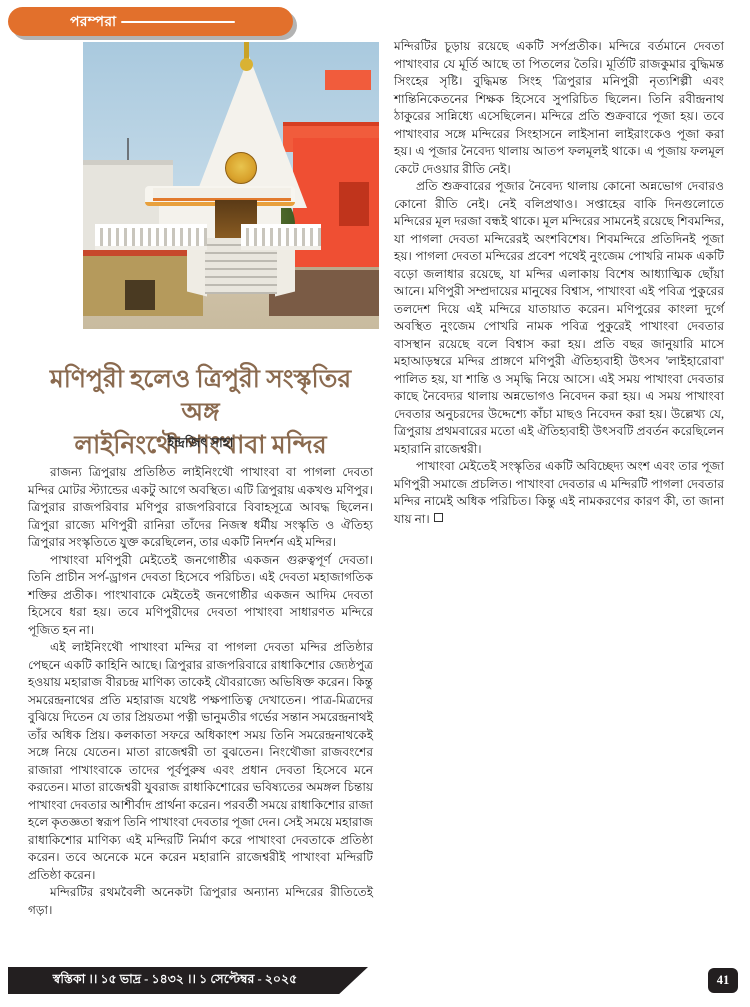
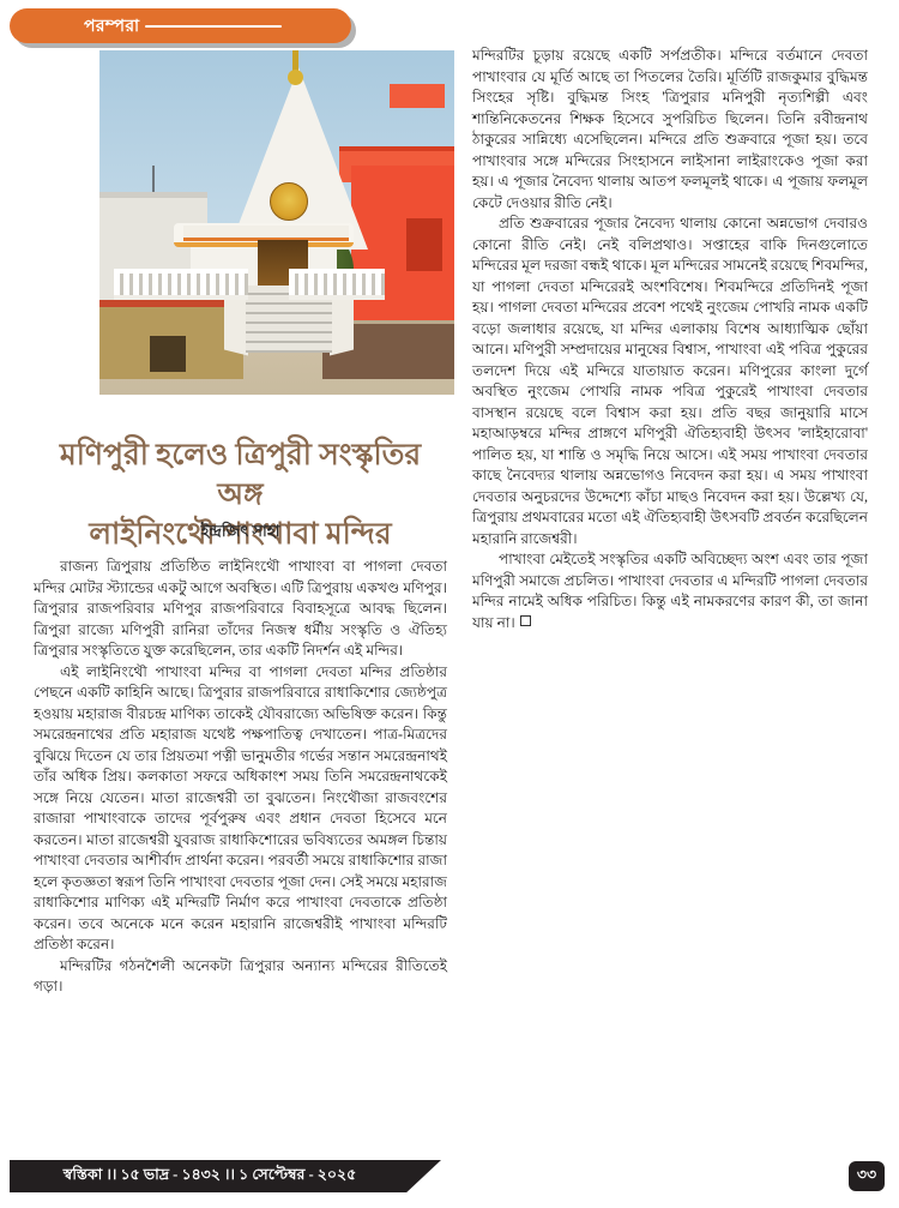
  পরম্পরা
  মণিপুরী হলেও ত্রিপুরী সংস্কৃতির অঙ্গ
  লাইনিংথৌ পাংখাবা মন্দির
  ইন্দ্রজিৎ সাহা
  রাজন্য ত্রিপুরায় প্রতিষ্ঠিত লাইনিংথৌ পাখাংবা বা পাগলা দেবতা মন্দির মোটর স্ট্যান্ডের একটু আগে অবস্থিত। এটি ত্রিপুরায় একখণ্ড মণিপুর। ত্রিপুরার রাজপরিবার মণিপুর রাজপরিবারে বিবাহসূত্রে আবদ্ধ ছিলেন। ত্রিপুরা রাজ্যে মণিপুরী রানিরা তাঁদের নিজস্ব ধর্মীয় সংস্কৃতি ও ঐতিহ্য ত্রিপুরার সংস্কৃতিতে যুক্ত করেছিলেন, তার একটি নিদর্শন এই মন্দির।
- পাখাংবা মণিপুরী মেইতেই জনগোষ্ঠীর একজন গুরুত্বপূর্ণ দেবতা। তিনি প্রাচীন সর্প-ড্রাগন দেবতা হিসেবে পরিচিত। এই দেবতা মহাজাগতিক শক্তির প্রতীক। পাংখাবাকে মেইতেই জনগোষ্ঠীর একজন আদিম দেবতা হিসেবে ধরা হয়। তবে মণিপুরীদের দেবতা পাখাংবা সাধারণত মন্দিরে পূজিত হন না।
  এই লাইনিংথৌ পাখাংবা মন্দির বা পাগলা দেবতা মন্দির প্রতিষ্ঠার পেছনে একটি কাহিনি আছে। ত্রিপুরার রাজপরিবারে রাধাকিশোর জ্যেষ্ঠপুত্র হওয়ায় মহারাজ বীরচন্দ্র মাণিক্য তাকেই যৌবরাজ্যে অভিষিক্ত করেন। কিন্তু সমরেন্দ্রনাথের প্রতি মহারাজ যথেষ্ট পক্ষপাতিত্ব দেখাতেন। পাত্র-মিত্রদের বুঝিয়ে দিতেন যে তার প্রিয়তমা পত্নী ভানুমতীর গর্ভের সন্তান সমরেন্দ্রনাথই তাঁর অধিক প্রিয়। কলকাতা সফরে অধিকাংশ সময় তিনি সমরেন্দ্রনাথকেই সঙ্গে নিয়ে যেতেন। মাতা রাজেশ্বরী তা বুঝতেন। নিংথৌজা রাজবংশের রাজারা পাখাংবাকে তাদের পূর্বপুরুষ এবং প্রধান দেবতা হিসেবে মনে করতেন। মাতা রাজেশ্বরী যুবরাজ রাধাকিশোরের ভবিষ্যতের অমঙ্গল চিন্তায় পাখাংবা দেবতার আশীর্বাদ প্রার্থনা করেন। পরবর্তী সময়ে রাধাকিশোর রাজা হলে কৃতজ্ঞতা স্বরূপ তিনি পাখাংবা দেবতার পূজা দেন। সেই সময়ে মহারাজ রাধাকিশোর মাণিক্য এই মন্দিরটি নির্মাণ করে পাখাংবা দেবতাকে প্রতিষ্ঠা করেন। তবে অনেকে মনে করেন মহারানি রাজেশ্বরীই পাখাংবা মন্দিরটি প্রতিষ্ঠা করেন।
- মন্দিরটির রথমবৈলী অনেকটা ত্রিপুরার অন্যান্য মন্দিরের রীতিতেই গড়া।
+ মন্দিরটির গঠনশৈলী অনেকটা ত্রিপুরার অন্যান্য মন্দিরের রীতিতেই গড়া।
  মন্দিরটির চূড়ায় রয়েছে একটি সর্পপ্রতীক। মন্দিরে বর্তমানে দেবতা পাখাংবার যে মূর্তি আছে তা পিতলের তৈরি। মূর্তিটি রাজকুমার বুদ্ধিমন্ত সিংহের সৃষ্টি। বুদ্ধিমন্ত সিংহ 'ত্রিপুরার মনিপুরী নৃত্যশিল্পী এবং শান্তিনিকেতনের শিক্ষক হিসেবে সুপরিচিত ছিলেন। তিনি রবীন্দ্রনাথ ঠাকুরের সান্নিধ্যে এসেছিলেন। মন্দিরে প্রতি শুক্রবারে পূজা হয়। তবে পাখাংবার সঙ্গে মন্দিরের সিংহাসনে লাইসানা লাইরাংকেও পূজা করা হয়। এ পূজার নৈবেদ্য থালায় আতপ ফলমূলই থাকে। এ পূজায় ফলমূল কেটে দেওয়ার রীতি নেই।
  প্রতি শুক্রবারের পূজার নৈবেদ্য থালায় কোনো অন্নভোগ দেবারও কোনো রীতি নেই। নেই বলিপ্রথাও। সপ্তাহের বাকি দিনগুলোতে মন্দিরের মূল দরজা বন্ধই থাকে। মূল মন্দিরের সামনেই রয়েছে শিবমন্দির, যা পাগলা দেবতা মন্দিরেরই অংশবিশেষ। শিবমন্দিরে প্রতিদিনই পূজা হয়। পাগলা দেবতা মন্দিরের প্রবেশ পথেই নুংজেম পোখরি নামক একটি বড়ো জলাধার রয়েছে, যা মন্দির এলাকায় বিশেষ আধ্যাত্মিক ছোঁয়া আনে। মণিপুরী সম্প্রদায়ের মানুষের বিশ্বাস, পাখাংবা এই পবিত্র পুকুরের তলদেশ দিয়ে এই মন্দিরে যাতায়াত করেন। মণিপুরের কাংলা দুর্গে অবস্থিত নুংজেম পোখরি নামক পবিত্র পুকুরেই পাখাংবা দেবতার বাসস্থান রয়েছে বলে বিশ্বাস করা হয়। প্রতি বছর জানুয়ারি মাসে মহাআড়ম্বরে মন্দির প্রাঙ্গণে মণিপুরী ঐতিহ্যবাহী উৎসব 'লাইহারোবা' পালিত হয়, যা শান্তি ও সমৃদ্ধি নিয়ে আসে। এই সময় পাখাংবা দেবতার কাছে নৈবেদ্যর থালায় অন্নভোগও নিবেদন করা হয়। এ সময় পাখাংবা দেবতার অনুচরদের উদ্দেশ্যে কাঁচা মাছও নিবেদন করা হয়। উল্লেখ্য যে, ত্রিপুরায় প্রথমবারের মতো এই ঐতিহ্যবাহী উৎসবটি প্রবর্তন করেছিলেন মহারানি রাজেশ্বরী।
  পাখাংবা মেইতেই সংস্কৃতির একটি অবিচ্ছেদ্য অংশ এবং তার পূজা মণিপুরী সমাজে প্রচলিত। পাখাংবা দেবতার এ মন্দিরটি পাগলা দেবতার মন্দির নামেই অধিক পরিচিত। কিন্তু এই নামকরণের কারণ কী, তা জানা যায় না।
  স্বস্তিকা ।। ১৫ ভাদ্র - ১৪৩২ ।। ১ সেপ্টেম্বর - ২০২৫
- 41
+ ৩৩
